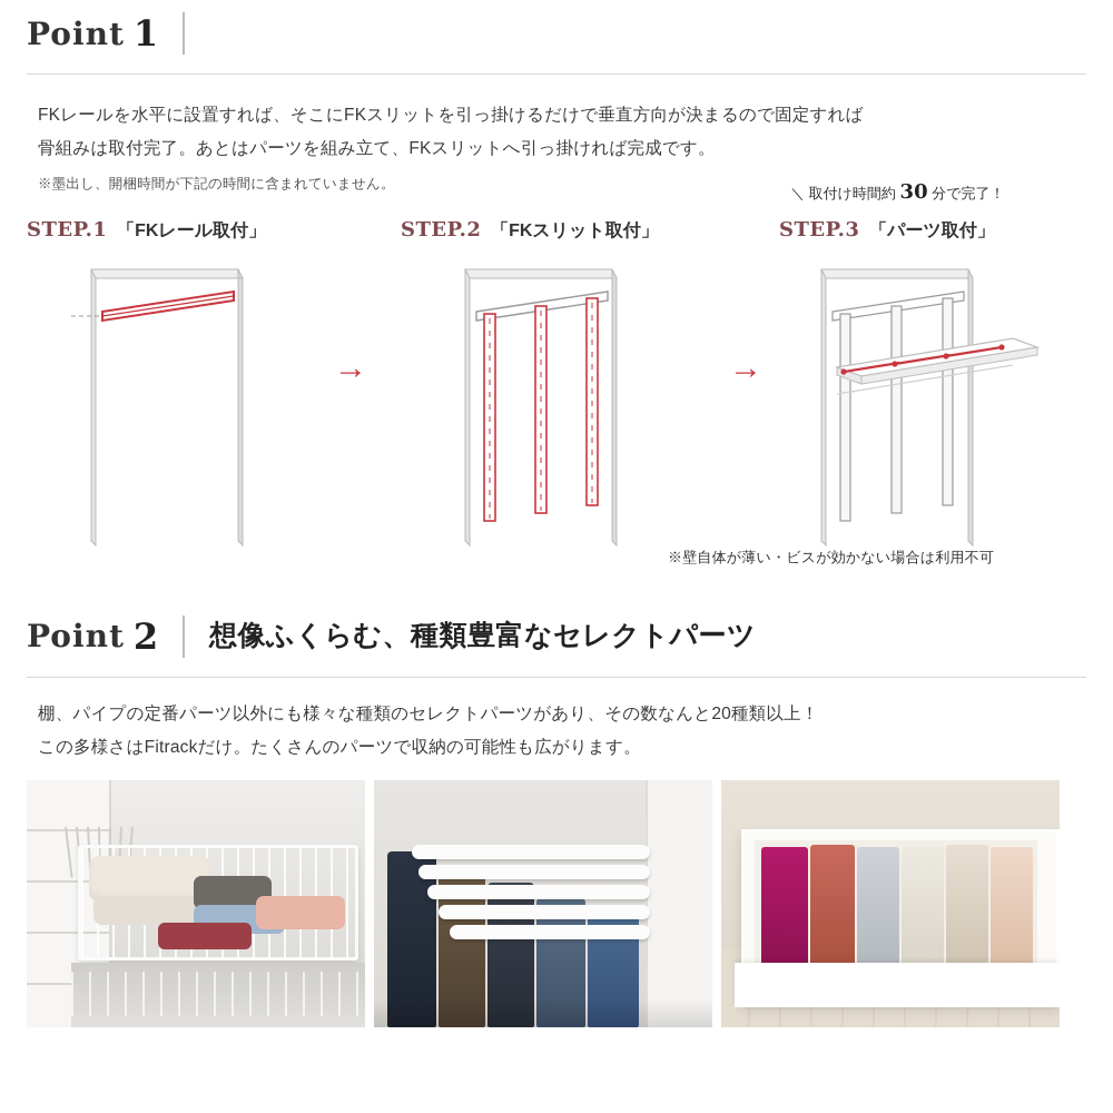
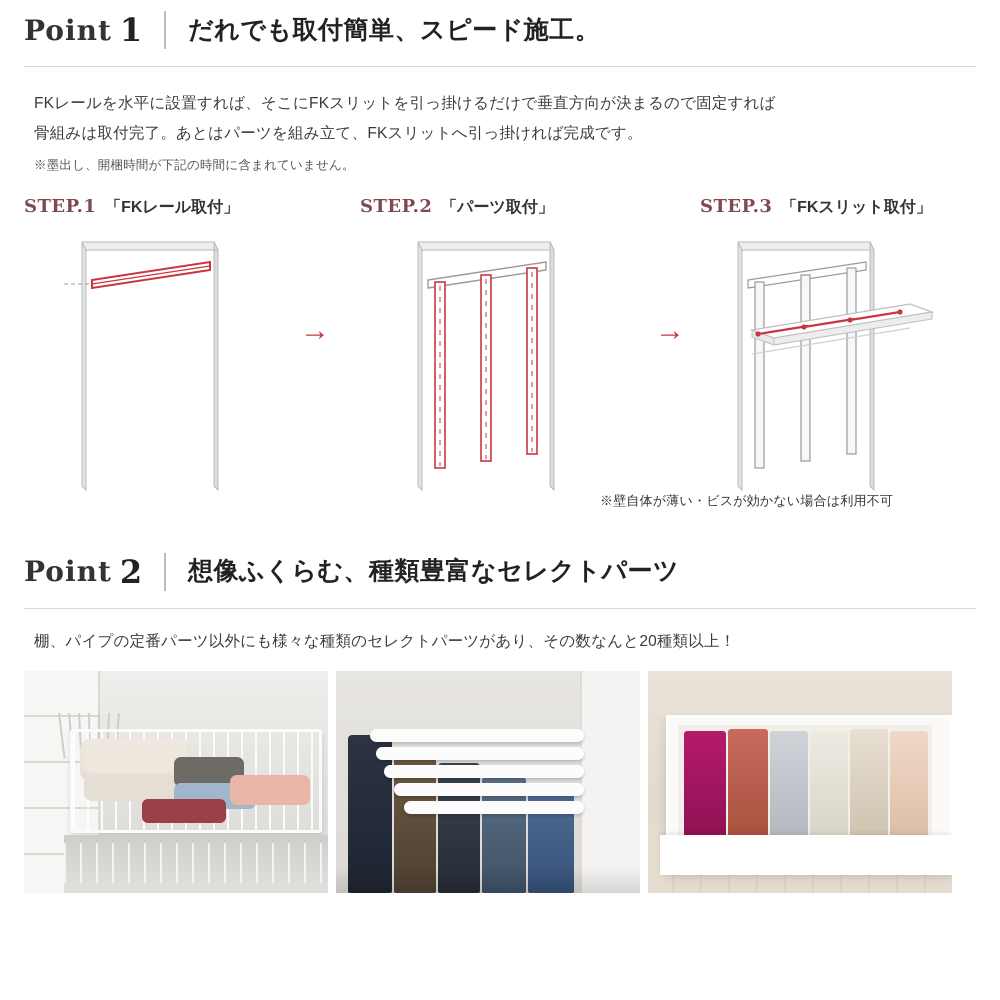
  Point
  1
+ だれでも取付簡単、スピード施工。
  FKレールを水平に設置すれば、そこにFKスリットを引っ掛けるだけで垂直方向が決まるので固定すれば
  骨組みは取付完了。あとはパーツを組み立て、FKスリットへ引っ掛ければ完成です。
  ※墨出し、開梱時間が下記の時間に含まれていません。
  STEP.1 「FKレール取付」
  →
- STEP.2 「FKスリット取付」
+ STEP.2 「パーツ取付」
  →
- ＼ 取付け時間約 30 分で完了！
- STEP.3 「パーツ取付」
+ STEP.3 「FKスリット取付」
  ※壁自体が薄い・ビスが効かない場合は利用不可
  Point
  2
  想像ふくらむ、種類豊富なセレクトパーツ
  棚、パイプの定番パーツ以外にも様々な種類のセレクトパーツがあり、その数なんと20種類以上！
- この多様さはFitrackだけ。たくさんのパーツで収納の可能性も広がります。
